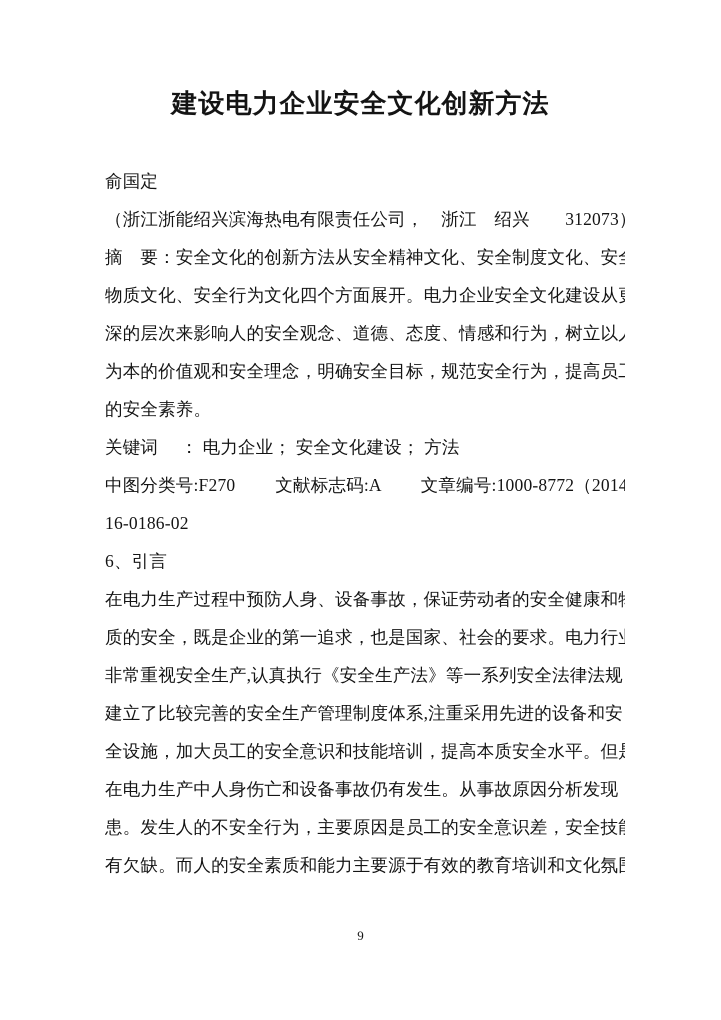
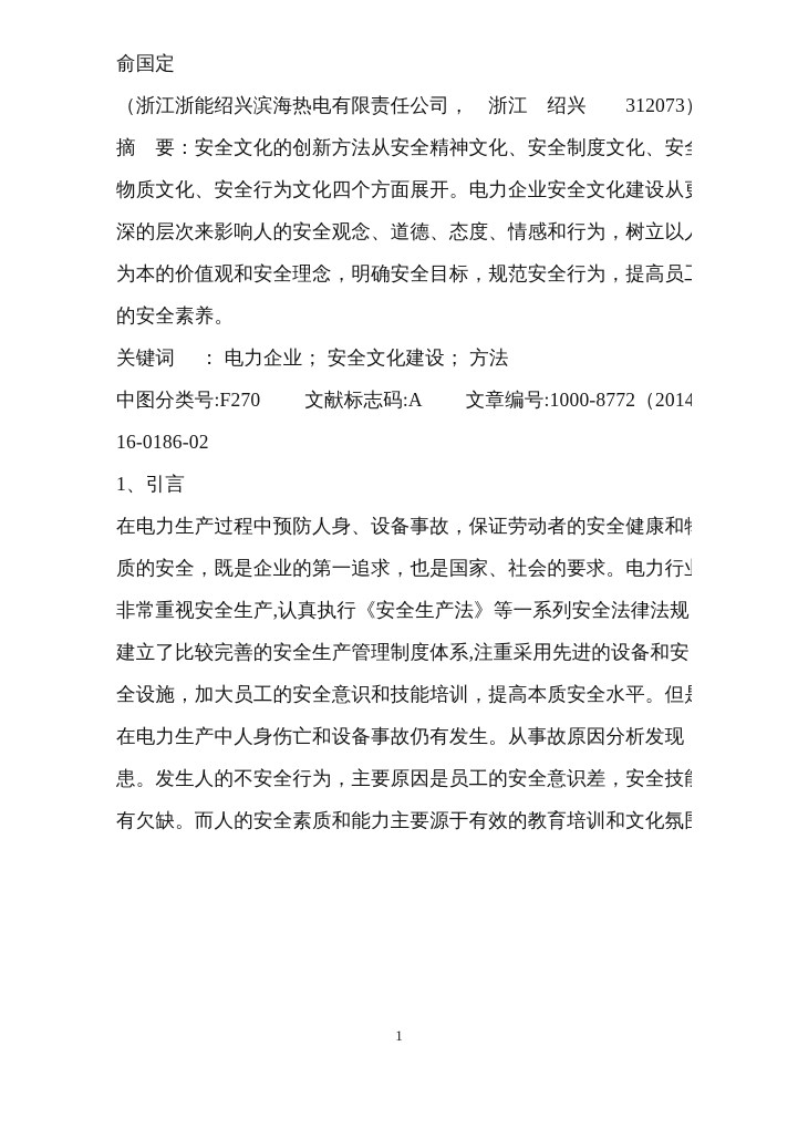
- 建设电力企业安全文化创新方法
  俞国定
  （浙江浙能绍兴滨海热电有限责任公司， 浙江 绍兴 312073
  摘 要：安全文化的创新方法从安全精神文化、安全制度文化、安
  物质文化、安全行为文化四个方面展开。电力企业安全文化建设从
  深的层次来影响人的安全观念、道德、态度、情感和行为，树立以
  为本的价值观和安全理念，明确安全目标，规范安全行为，提高员
  的安全素养。
  关键词 ： 电力企业； 安全文化建设； 方法
  中图分类号:F270 文献标志码:A 文章编号:1000-8772（2014
  16-0186-02
- 6、引言
+ 1、引言
  在电力生产过程中预防人身、设备事故，保证劳动者的安全健康和
  质的安全，既是企业的第一追求，也是国家、社会的要求。电力行
  非常重视安全生产,认真执行《安全生产法》等一系列安全法律法规
  建立了比较完善的安全生产管理制度体系,注重采用先进的设备和安
  全设施，加大员工的安全意识和技能培训，提高本质安全水平。但
  在电力生产中人身伤亡和设备事故仍有发生。从事故原因分析发现
  患。发生人的不安全行为，主要原因是员工的安全意识差，安全技
  有欠缺。而人的安全素质和能力主要源于有效的教育培训和文化氛
- 9
+ 1
